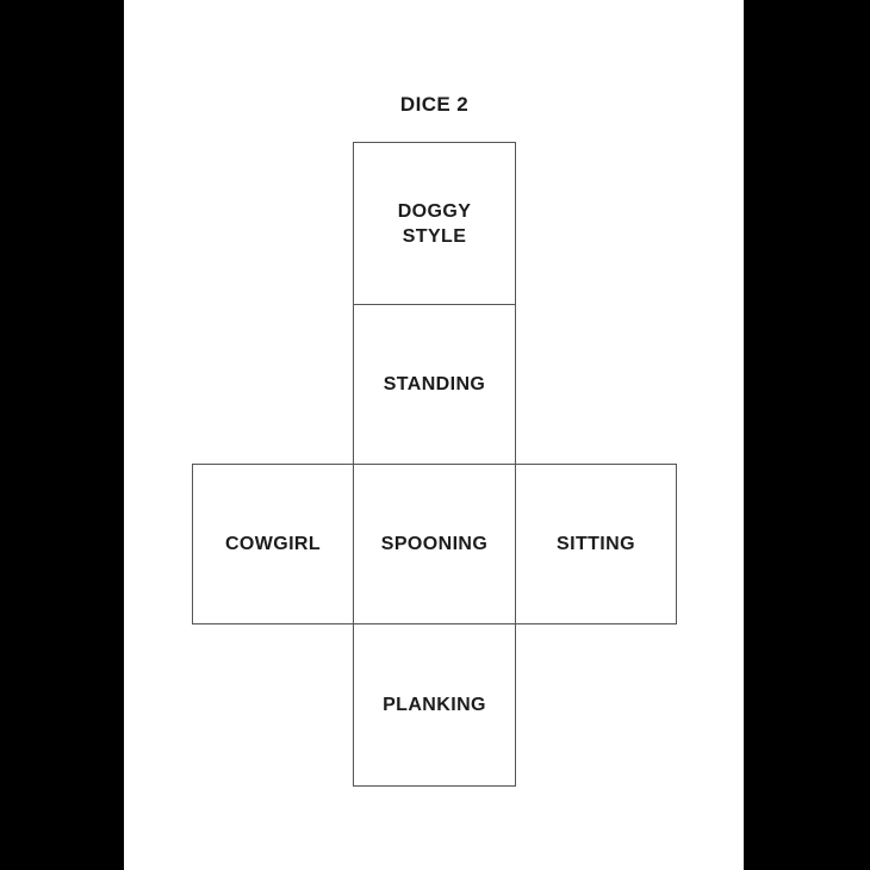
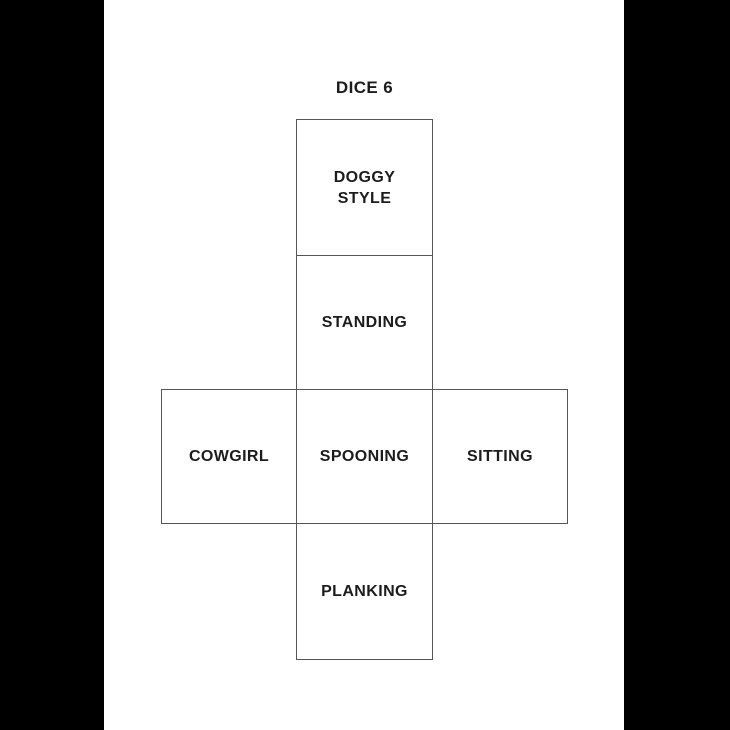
- DICE 2
+ DICE 6
  DOGGY
  STYLE
  STANDING
  COWGIRL
  SPOONING
  SITTING
  PLANKING
